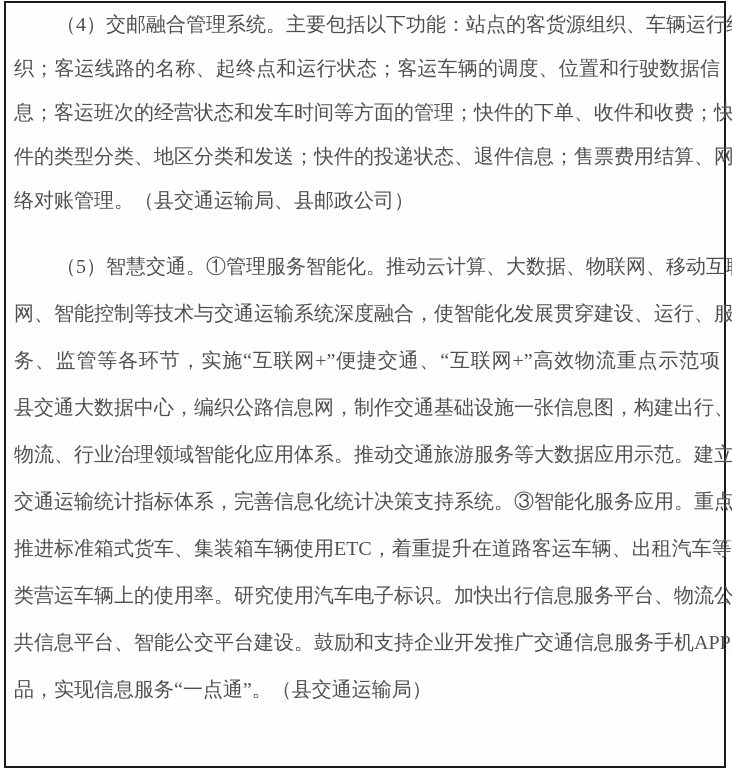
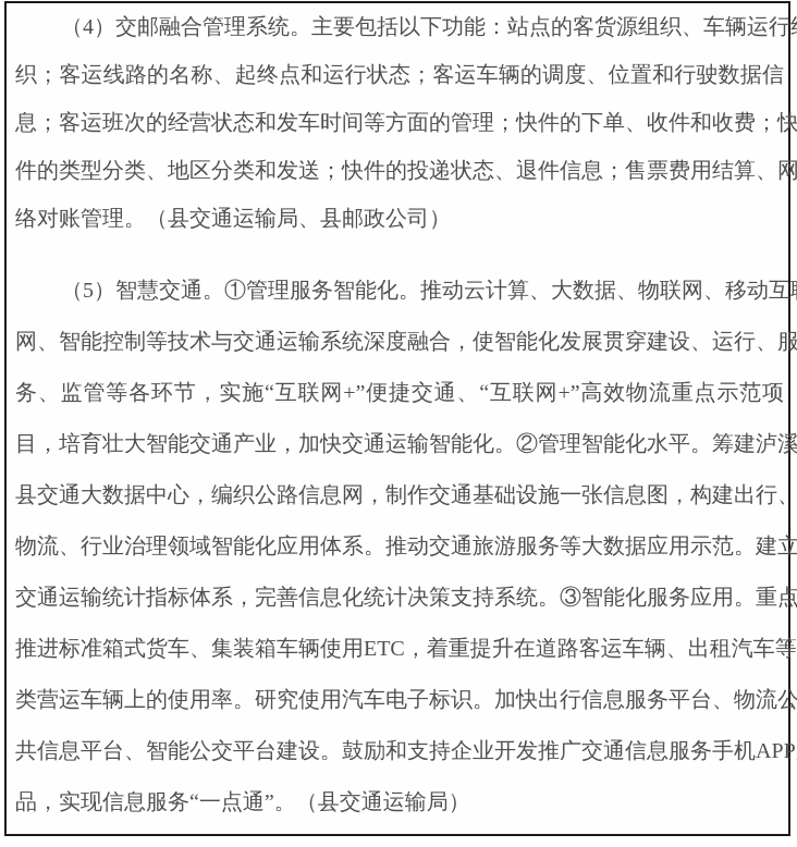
  （4）交邮融合管理系统。主要包括以下功能：站点的客货源组织、车辆运行
  织；客运线路的名称、起终点和运行状态；客运车辆的调度、位置和行驶数据信
  息；客运班次的经营状态和发车时间等方面的管理；快件的下单、收件和收费；快
  件的类型分类、地区分类和发送；快件的投递状态、退件信息；售票费用结算、网
  络对账管理。（县交通运输局、县邮政公司）
  （5）智慧交通。①管理服务智能化。推动云计算、大数据、物联网、移动互
  网、智能控制等技术与交通运输系统深度融合，使智能化发展贯穿建设、运行、服
  务、监管等各环节，实施“互联网+”便捷交通、“互联网+”高效物流重点示范项
+ 目，培育壮大智能交通产业，加快交通运输智能化。②管理智能化水平。筹建泸溪
  县交通大数据中心，编织公路信息网，制作交通基础设施一张信息图，构建出行、
  物流、行业治理领域智能化应用体系。推动交通旅游服务等大数据应用示范。建立
  交通运输统计指标体系，完善信息化统计决策支持系统。③智能化服务应用。重点
  推进标准箱式货车、集装箱车辆使用ETC，着重提升在道路客运车辆、出租汽车等
  类营运车辆上的使用率。研究使用汽车电子标识。加快出行信息服务平台、物流公
  共信息平台、智能公交平台建设。鼓励和支持企业开发推广交通信息服务手机APP
  品，实现信息服务“一点通”。（县交通运输局）
